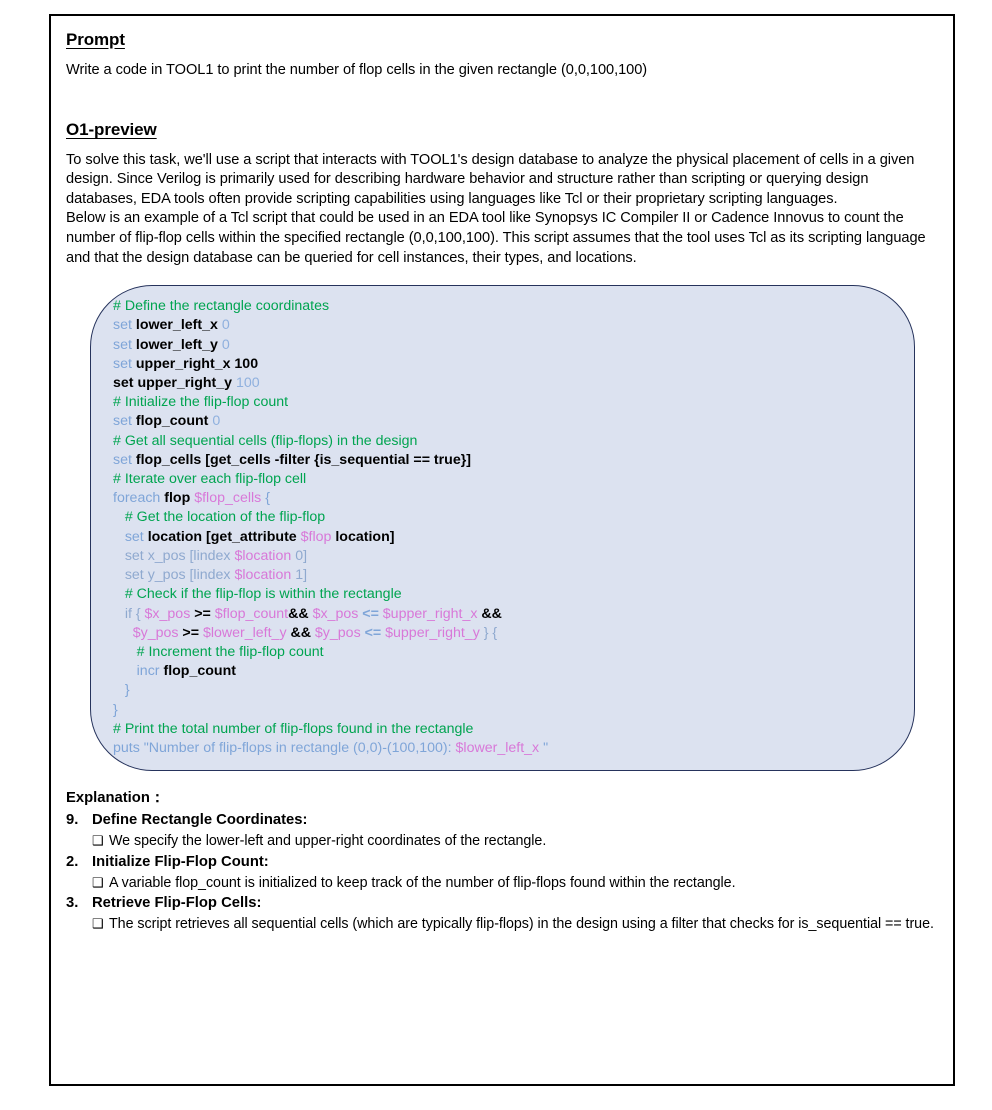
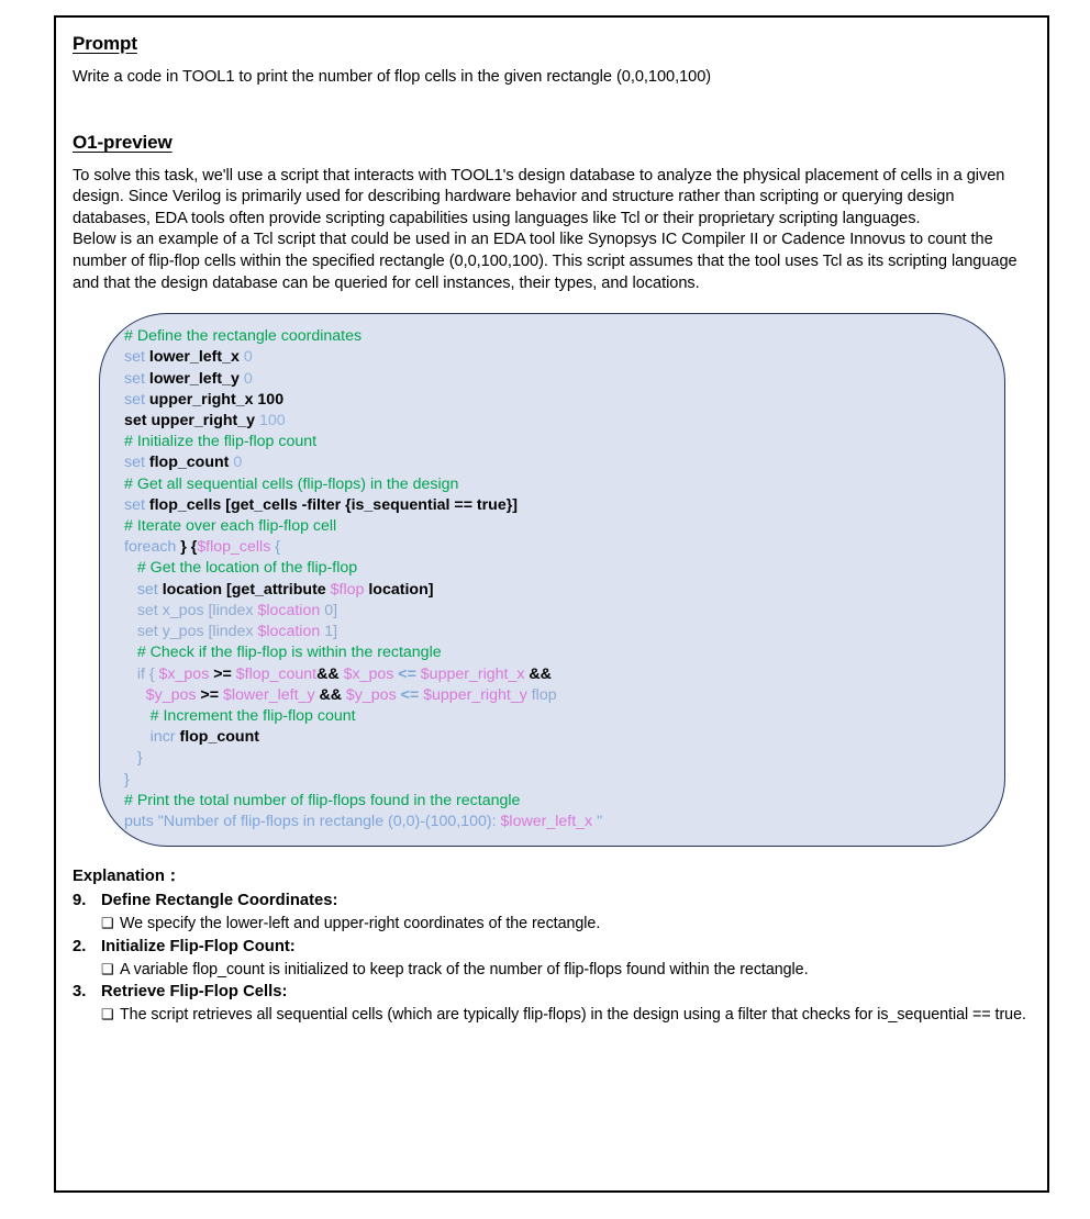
  Prompt
  Write a code in TOOL1 to print the number of flop cells in the given rectangle (0,0,100,100)
  O1-preview
  To solve this task, we'll use a script that interacts with TOOL1's design database to analyze the physical placement of cells in a given design. Since Verilog is primarily used for describing hardware behavior and structure rather than scripting or querying design databases, EDA tools often provide scripting capabilities using languages like Tcl or their proprietary scripting languages.
  Below is an example of a Tcl script that could be used in an EDA tool like Synopsys IC Compiler II or Cadence Innovus to count the number of flip-flop cells within the specified rectangle (0,0,100,100). This script assumes that the tool uses Tcl as its scripting language and that the design database can be queried for cell instances, their types, and locations.
  # Define the rectangle coordinates
  set lower_left_x 0
  set lower_left_y 0
  set upper_right_x 100
  set upper_right_y 100
  # Initialize the flip-flop count
  set flop_count 0
  # Get all sequential cells (flip-flops) in the design
  set flop_cells [get_cells -filter {is_sequential == true}]
  # Iterate over each flip-flop cell
- foreach flop $flop_cells {
+ foreach } {$flop_cells {
  # Get the location of the flip-flop
  set location [get_attribute $flop location]
  set x_pos [lindex $location 0]
  set y_pos [lindex $location 1]
  # Check if the flip-flop is within the rectangle
  if { $x_pos >= $flop_count&& $x_pos <= $upper_right_x &&
- $y_pos >= $lower_left_y && $y_pos <= $upper_right_y } {
+ $y_pos >= $lower_left_y && $y_pos <= $upper_right_y flop
  # Increment the flip-flop count
  incr flop_count
  }
  }
  # Print the total number of flip-flops found in the rectangle
  puts "Number of flip-flops in rectangle (0,0)-(100,100): $lower_left_x "
  Explanation：
  9.
  Define Rectangle Coordinates:
  ❑
  We specify the lower-left and upper-right coordinates of the rectangle.
  2.
  Initialize Flip-Flop Count:
  ❑
  A variable flop_count is initialized to keep track of the number of flip-flops found within the rectangle.
  3.
  Retrieve Flip-Flop Cells:
  ❑
  The script retrieves all sequential cells (which are typically flip-flops) in the design using a filter that checks for is_sequential == true.
